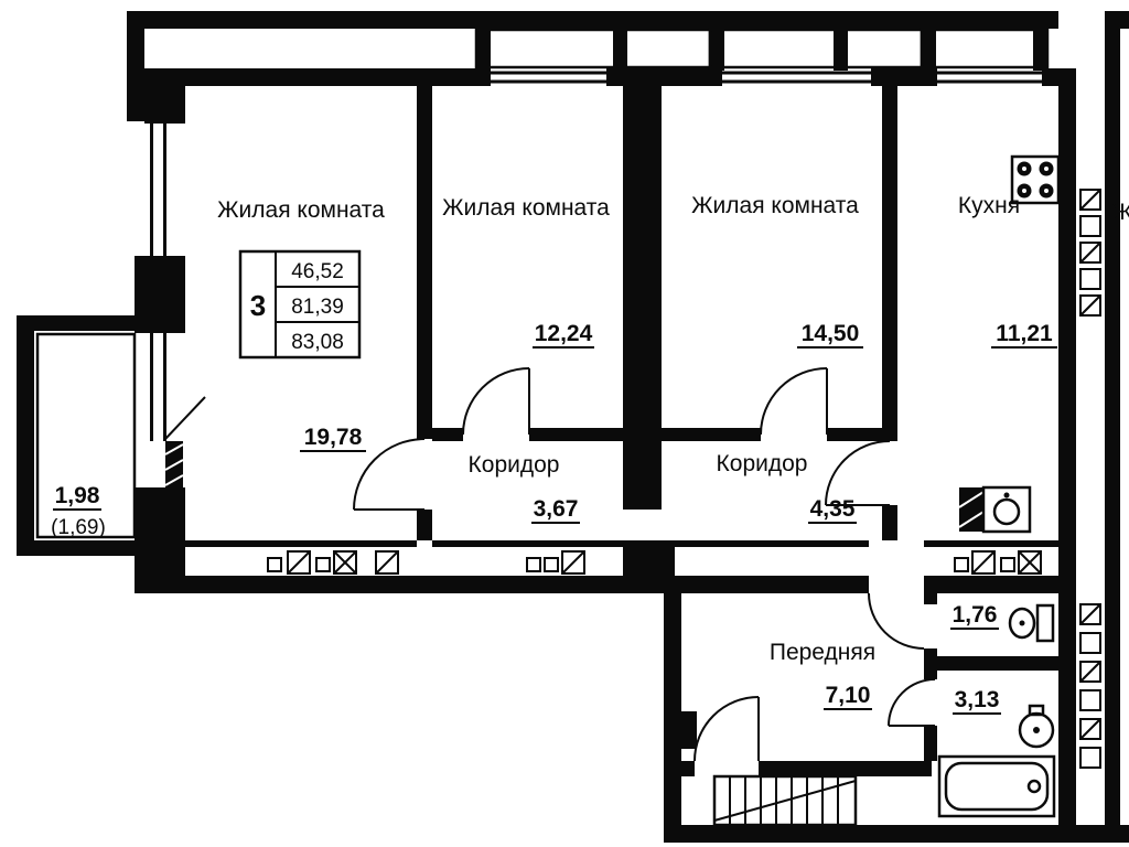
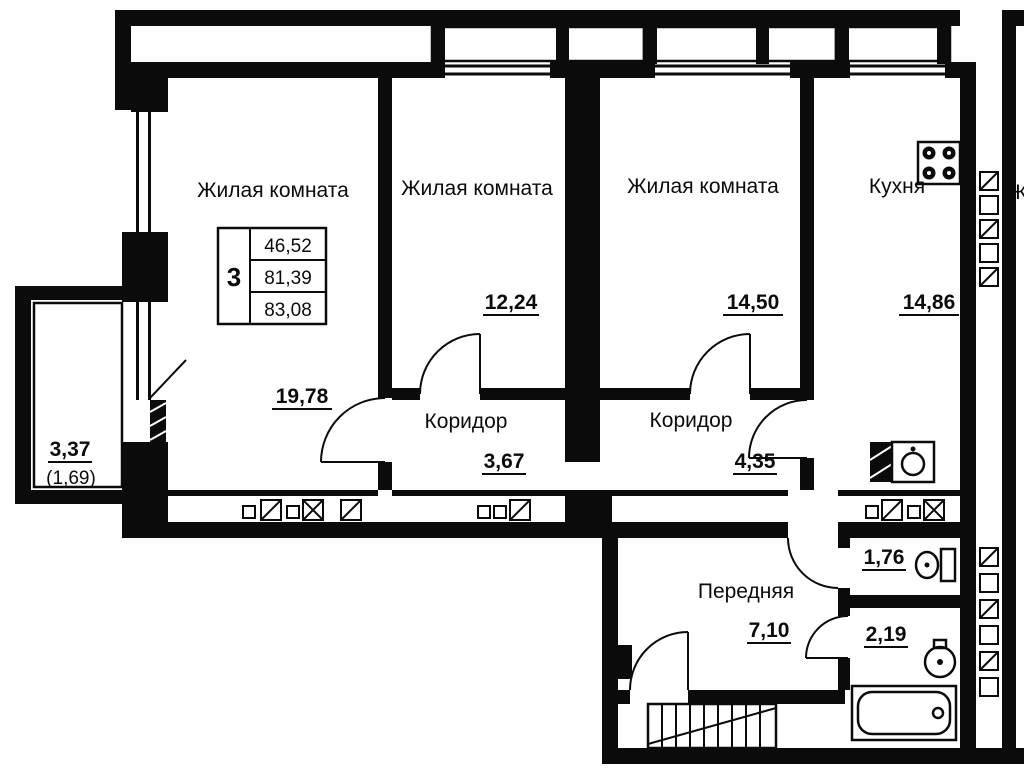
  3
  46,52
  81,39
  83,08
  Жилая комната
  19,78
  Жилая комната
  12,24
  Жилая комната
  14,50
  Кухня
- 11,21
+ 14,86
  Коридор
  3,67
  Коридор
  4,35
  Передняя
  7,10
  1,76
- 3,13
+ 2,19
- 1,98
+ 3,37
  (1,69)
  Ж
